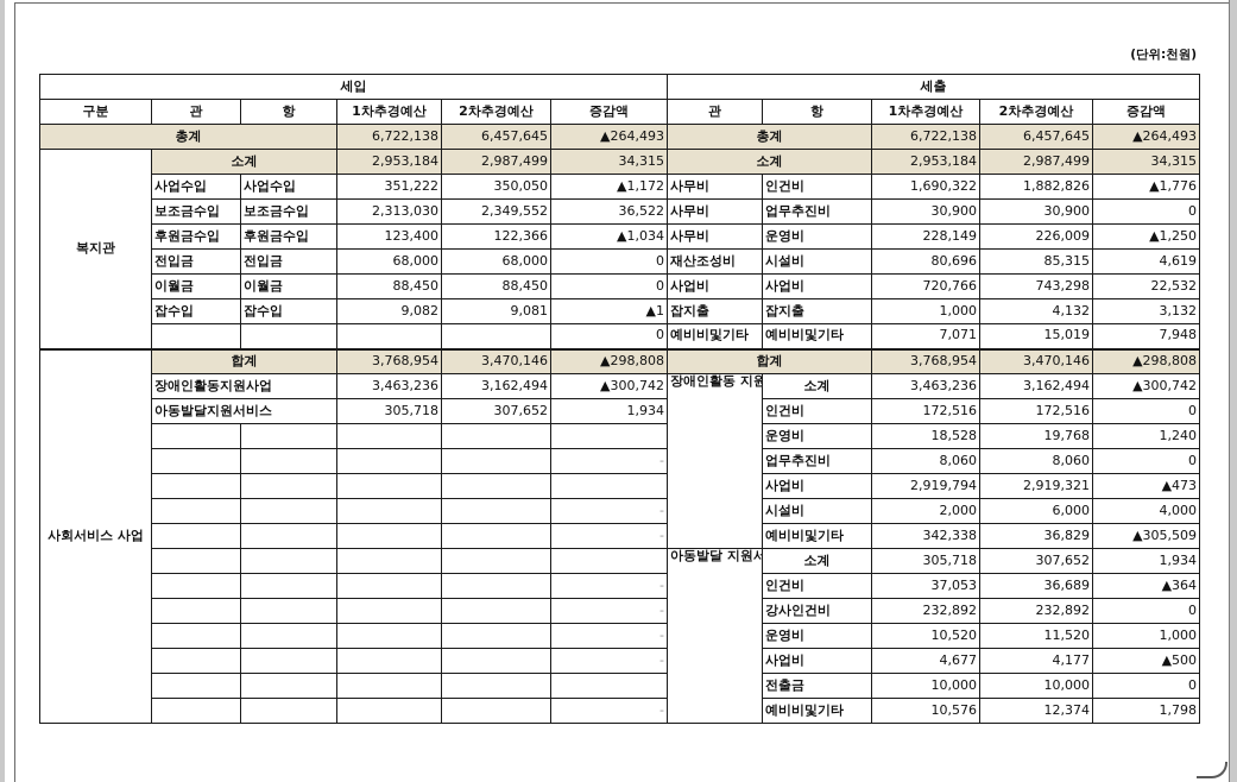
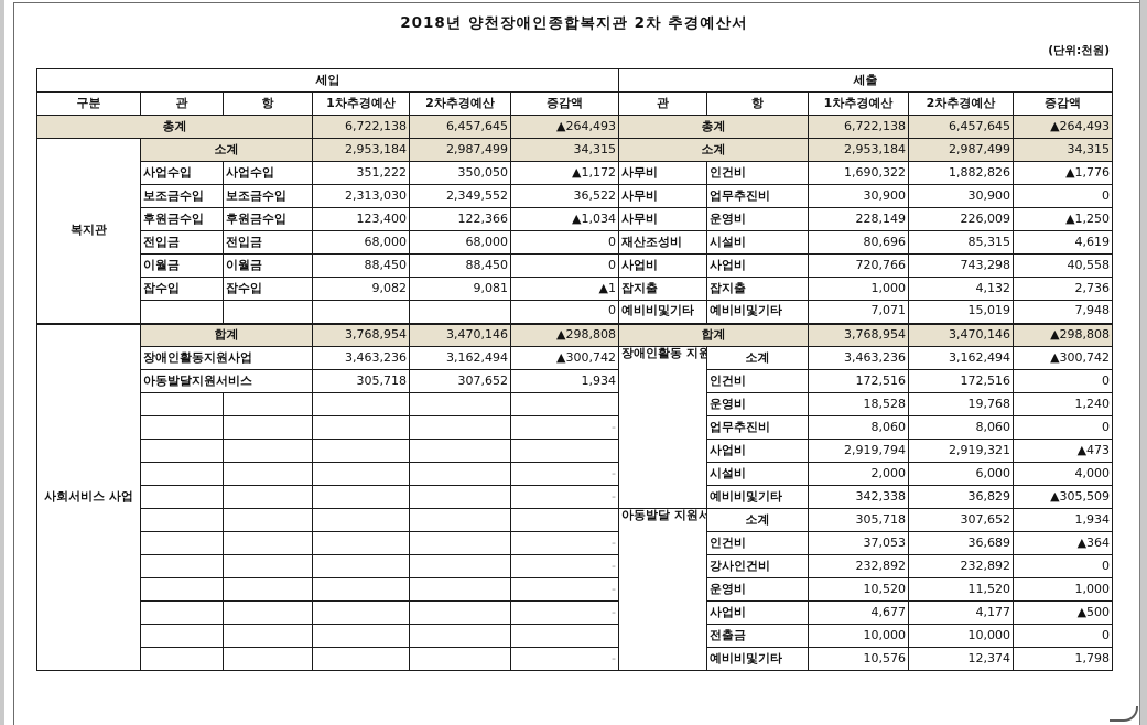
+ 2018년 양천장애인종합복지관 2차 추경예산서
  (단위:천원)
  세입	세출
  구분	관	항	1차추경예산	2차추경예산	증감액	관	항	1차추경예산	2차추경예산	증감액
  총계	6,722,138	6,457,645	▲264,493	총계	6,722,138	6,457,645	▲264,493
  복지관	소계	2,953,184	2,987,499	34,315	소계	2,953,184	2,987,499	34,315
  사업수입	사업수입	351,222	350,050	▲1,172	사무비	인건비	1,690,322	1,882,826	▲1,776
  보조금수입	보조금수입	2,313,030	2,349,552	36,522	사무비	업무추진비	30,900	30,900	0
  후원금수입	후원금수입	123,400	122,366	▲1,034	사무비	운영비	228,149	226,009	▲1,250
  전입금	전입금	68,000	68,000	0	재산조성비	시설비	80,696	85,315	4,619
- 이월금	이월금	88,450	88,450	0	사업비	사업비	720,766	743,298	22,532
+ 이월금	이월금	88,450	88,450	0	사업비	사업비	720,766	743,298	40,558
- 잡수입	잡수입	9,082	9,081	▲1	잡지출	잡지출	1,000	4,132	3,132
+ 잡수입	잡수입	9,082	9,081	▲1	잡지출	잡지출	1,000	4,132	2,736
  				0	예비비및기타	예비비및기타	7,071	15,019	7,948
  사회서비스 사업	합계	3,768,954	3,470,146	▲298,808	합계	3,768,954	3,470,146	▲298,808
  장애인활동지원사업	3,463,236	3,162,494	▲300,742	장애인활동 지원	소계	3,463,236	3,162,494	▲300,742
  아동발달지원서비스	305,718	307,652	1,934	인건비	172,516	172,516	0
  					운영비	18,528	19,768	1,240
  				-	업무추진비	8,060	8,060	0
  					사업비	2,919,794	2,919,321	▲473
  				-	시설비	2,000	6,000	4,000
  				-	예비비및기타	342,338	36,829	▲305,509
  					아동발달 지원서	소계	305,718	307,652	1,934
  				-	인건비	37,053	36,689	▲364
  				-	강사인건비	232,892	232,892	0
  				-	운영비	10,520	11,520	1,000
  				-	사업비	4,677	4,177	▲500
  					전출금	10,000	10,000	0
  				-	예비비및기타	10,576	12,374	1,798
